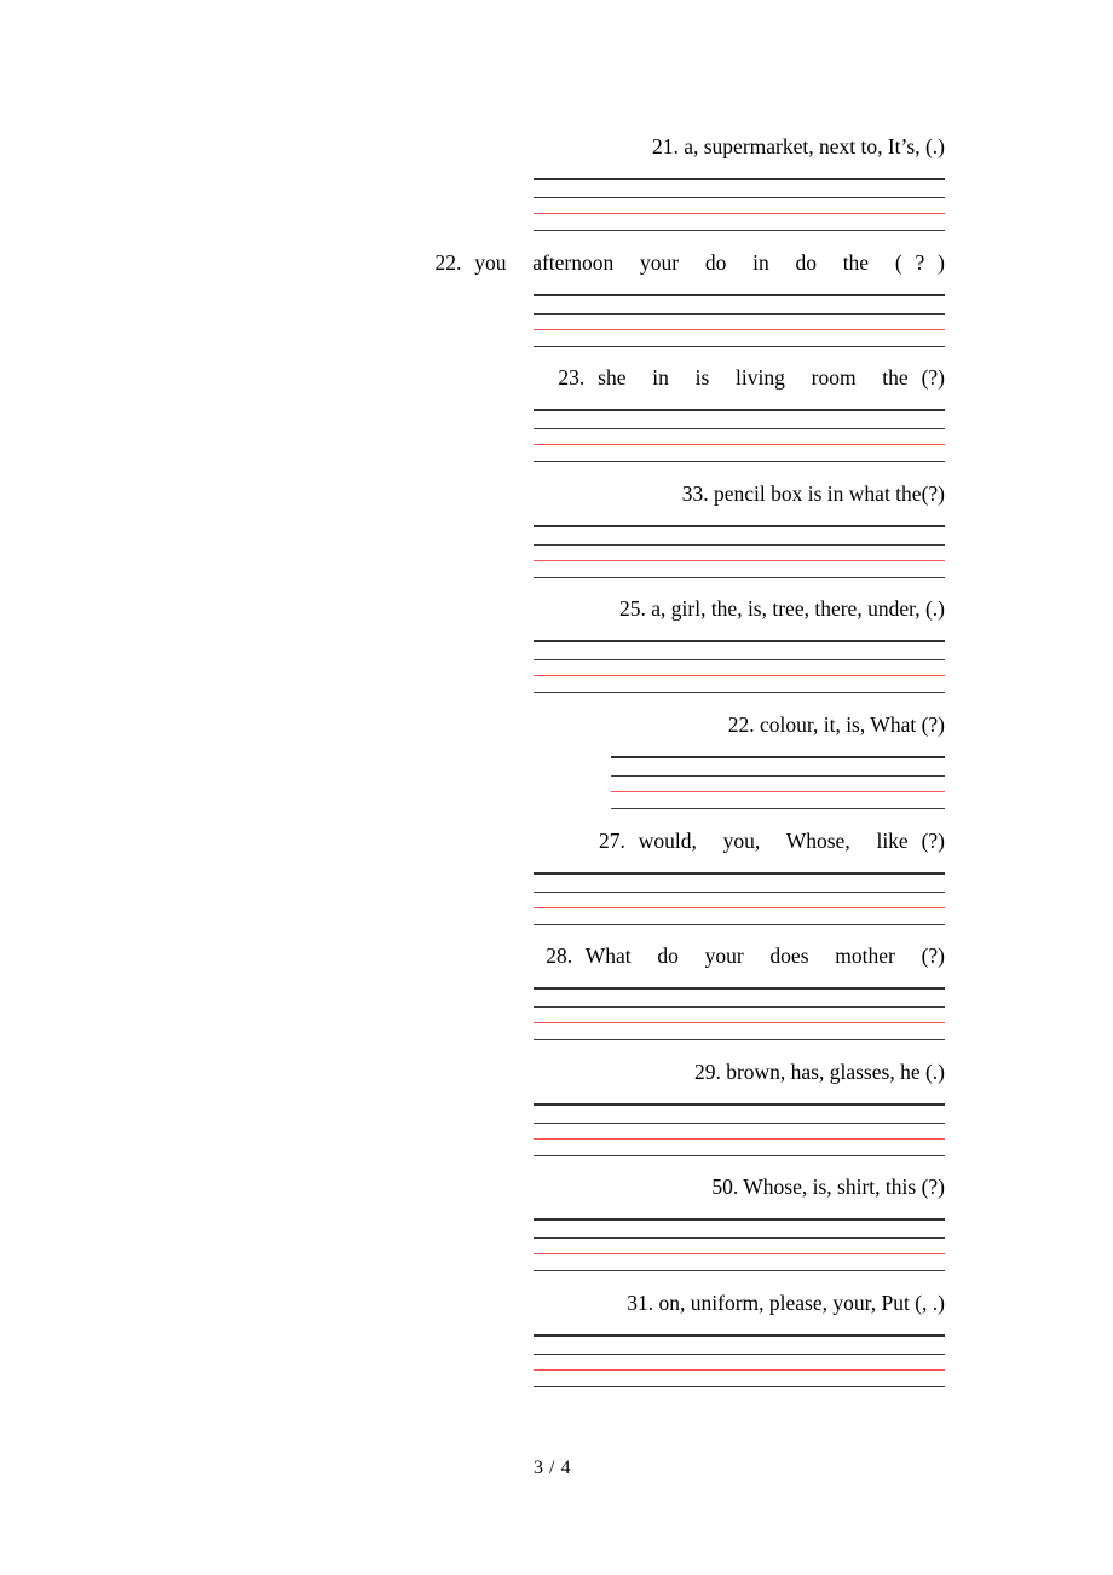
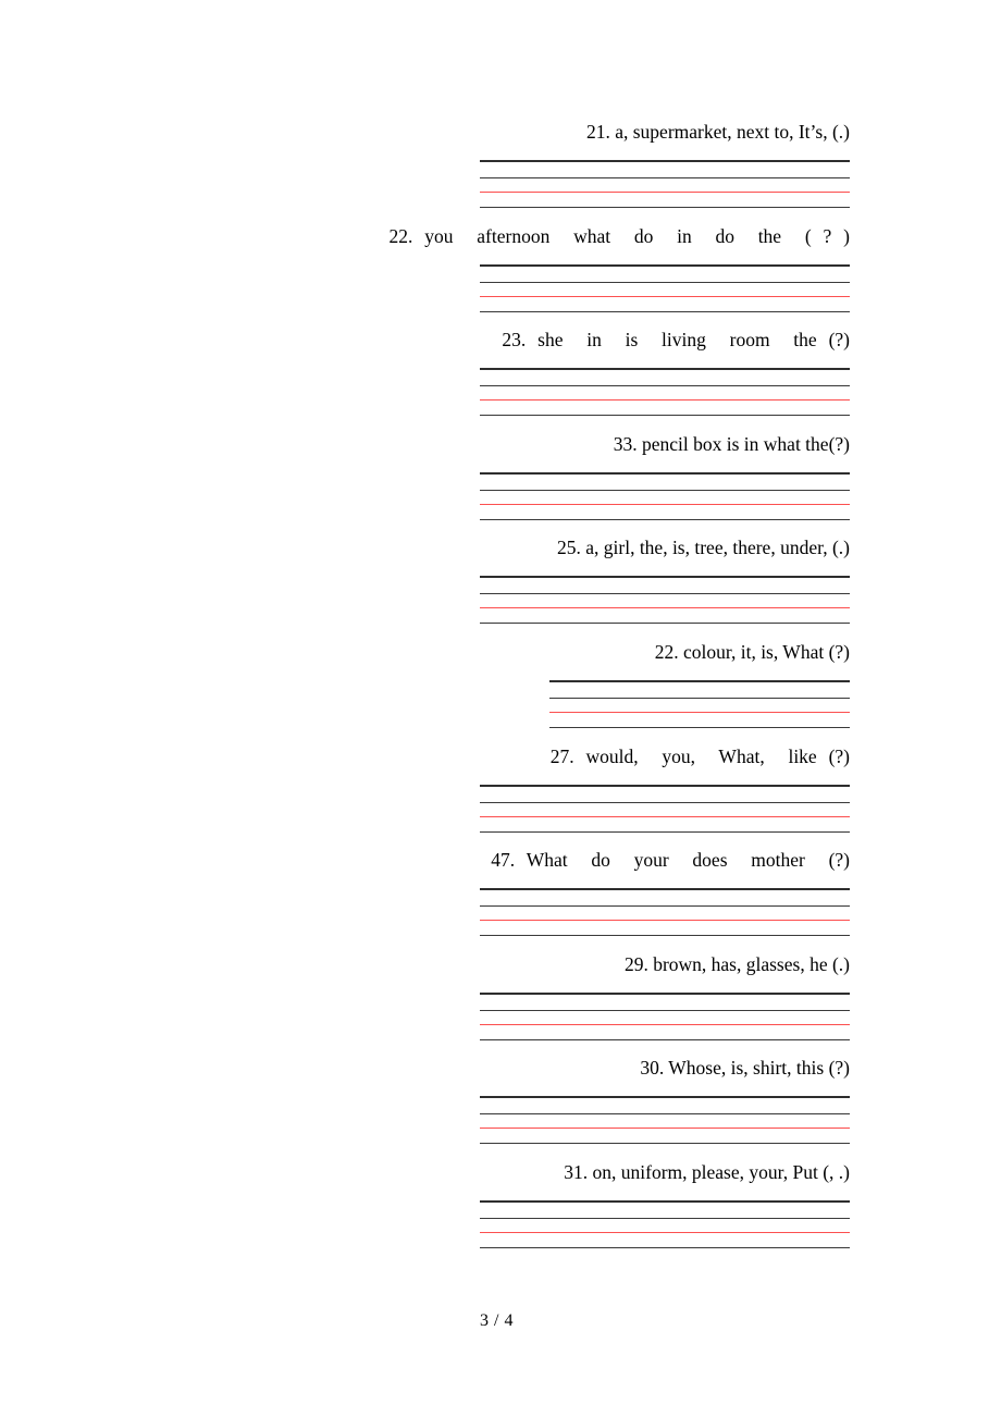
  21. a, supermarket, next to, It’s, (.)
- 22. you afternoon your do in do the ( ? )
+ 22. you afternoon what do in do the ( ? )
  23. she in is living room the (?)
  33. pencil box is in what the(?)
  25. a, girl, the, is, tree, there, under, (.)
  22. colour, it, is, What (?)
- 27. would, you, Whose, like (?)
+ 27. would, you, What, like (?)
- 28. What do your does mother (?)
+ 47. What do your does mother (?)
  29. brown, has, glasses, he (.)
- 50. Whose, is, shirt, this (?)
+ 30. Whose, is, shirt, this (?)
  31. on, uniform, please, your, Put (, .)
  3 / 4
